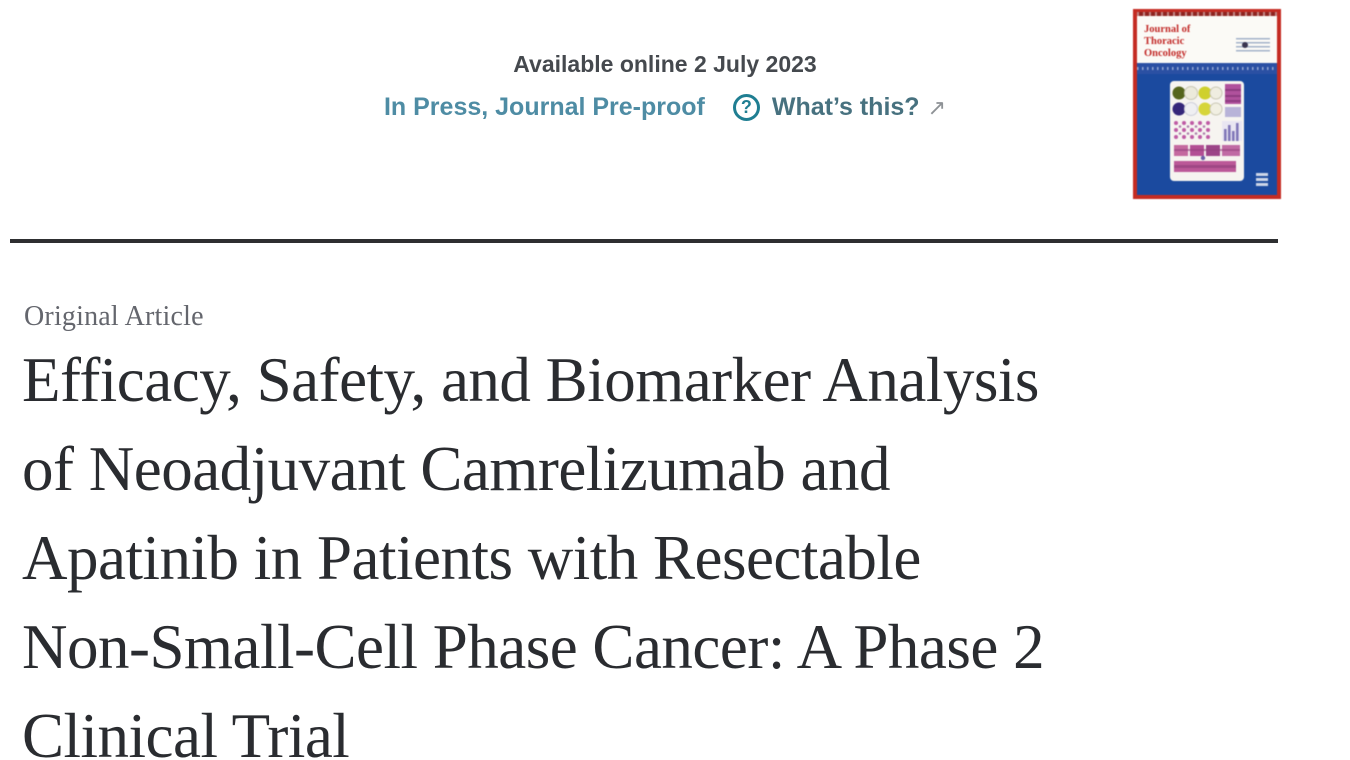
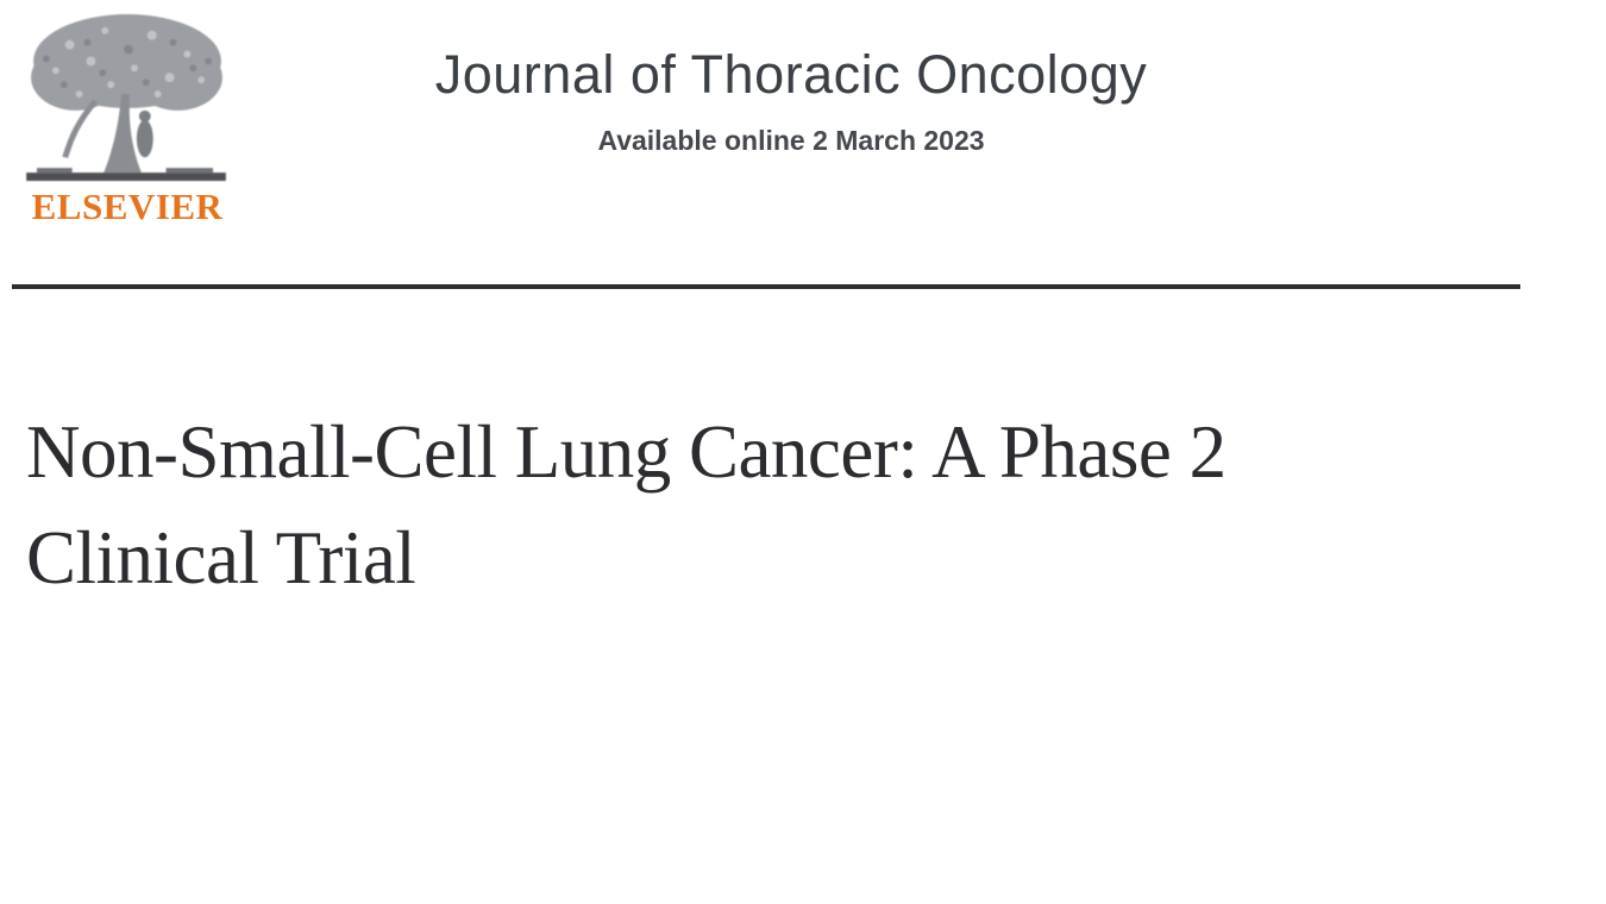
+ ELSEVIER
+ Journal of Thoracic Oncology
- Available online 2 July 2023
+ Available online 2 March 2023
- In Press, Journal Pre-proof
- ?
- What’s this?
- ↗
- Journal of
- Thoracic
- Oncology
- Original Article
- Efficacy, Safety, and Biomarker Analysis
- of Neoadjuvant Camrelizumab and
- Apatinib in Patients with Resectable
- Non-Small-Cell Phase Cancer: A Phase 2
+ Non-Small-Cell Lung Cancer: A Phase 2
  Clinical Trial
